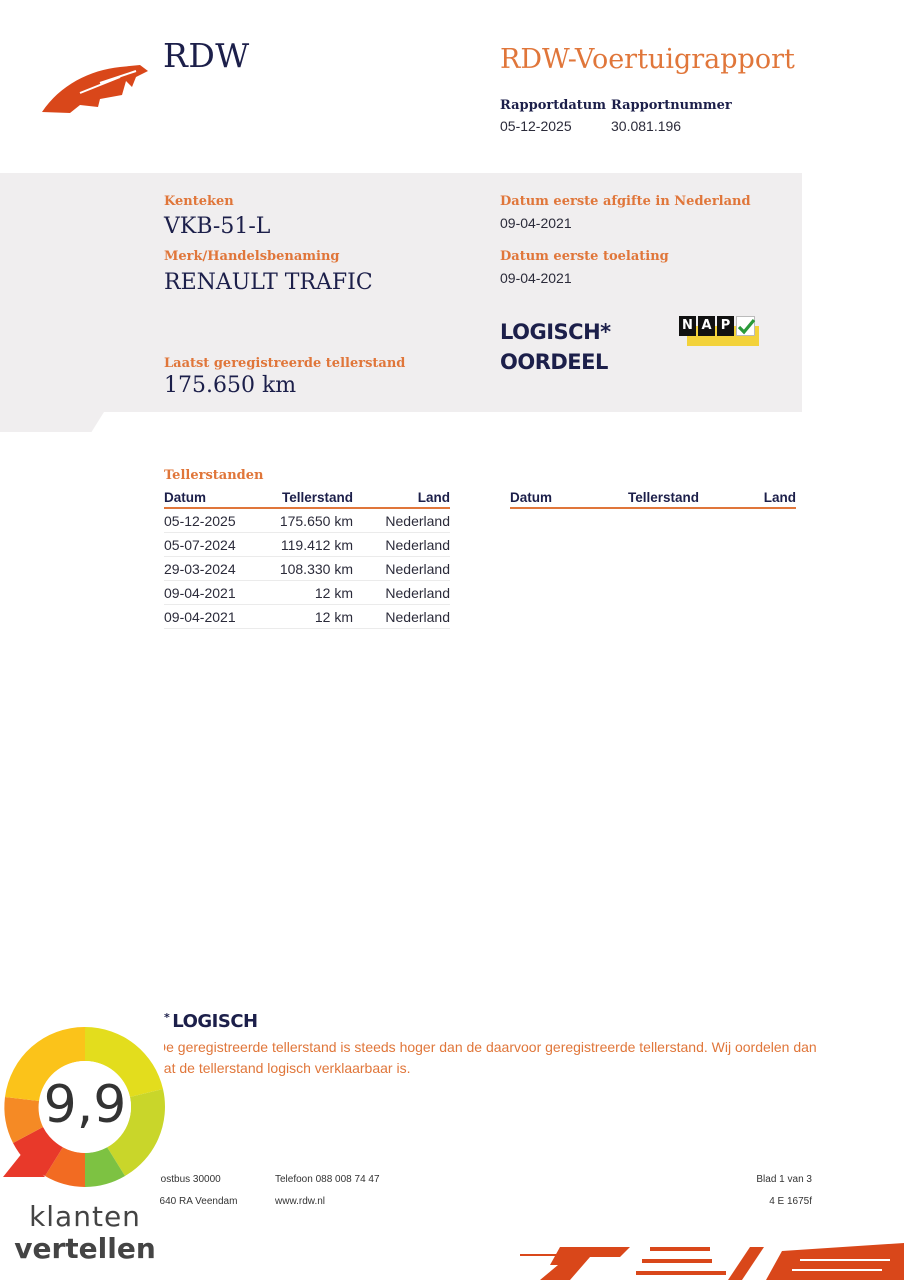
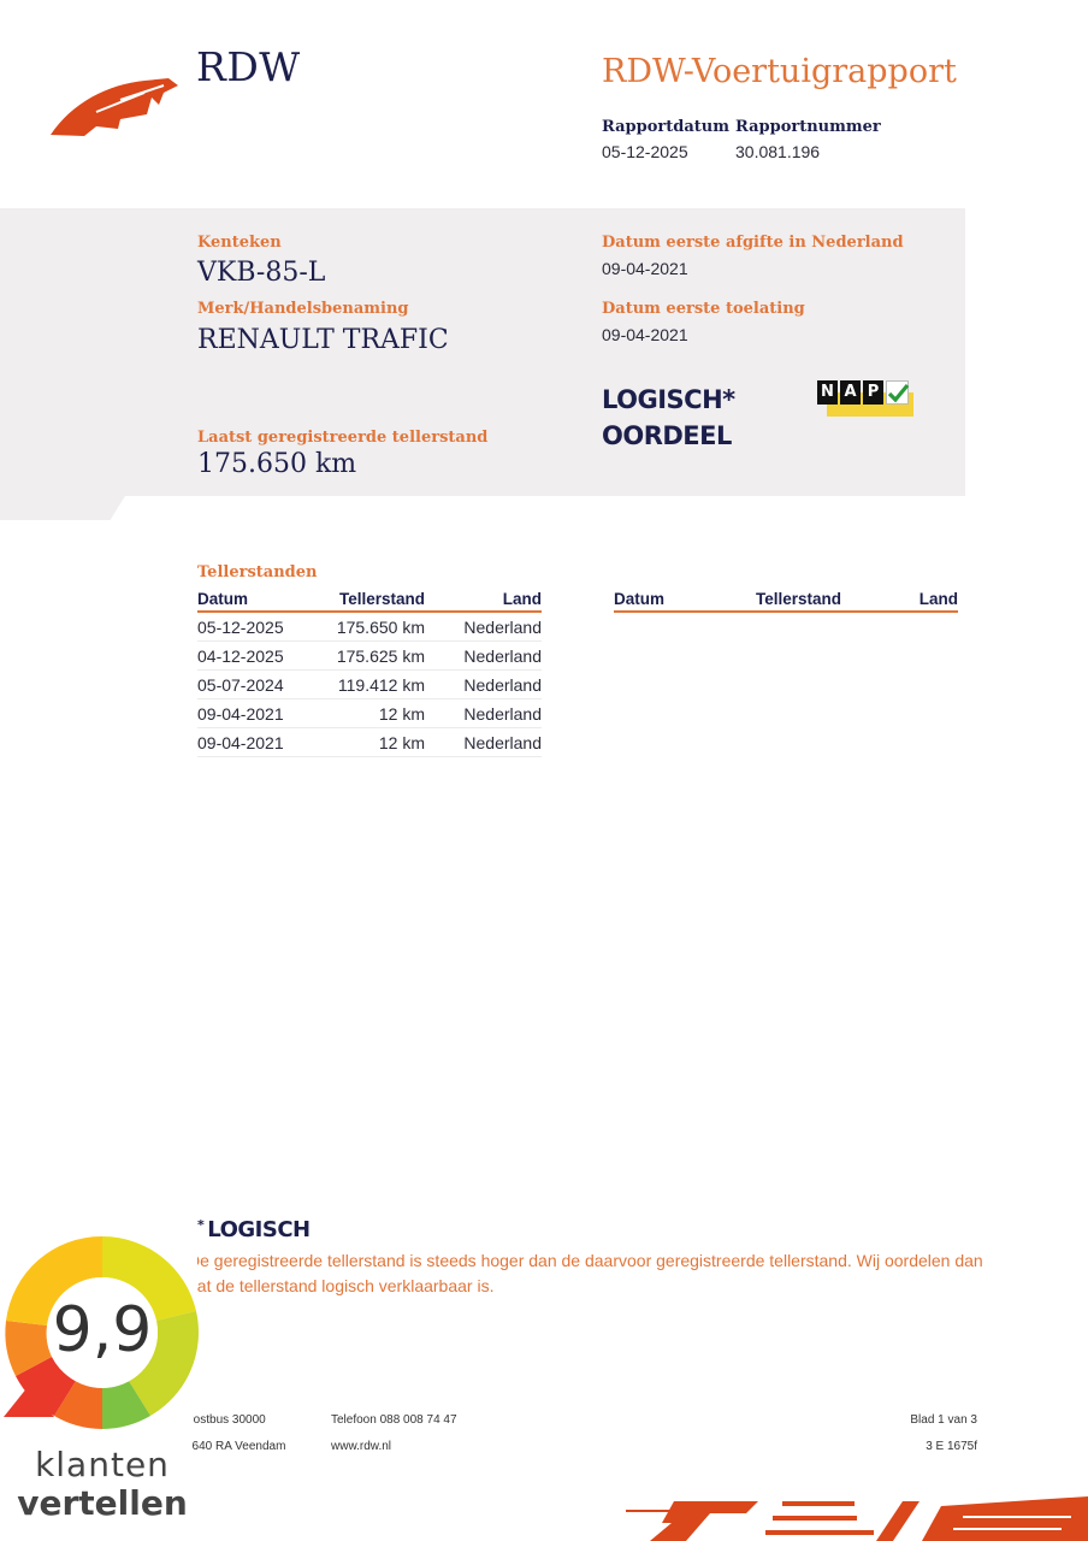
  RDW
  RDW-Voertuigrapport
  Rapportdatum
  05-12-2025
  Rapportnummer
  30.081.196
  Kenteken
- VKB-51-L
+ VKB-85-L
  Merk/Handelsbenaming
  RENAULT TRAFIC
  Laatst geregistreerde tellerstand
  175.650 km
  Datum eerste afgifte in Nederland
  09-04-2021
  Datum eerste toelating
  09-04-2021
  LOGISCH*
  OORDEEL
  N
  A
  P
  Tellerstanden
  Datum	Tellerstand	Land
  05-12-2025	175.650 km	Nederland
+ 04-12-2025	175.625 km	Nederland
  05-07-2024	119.412 km	Nederland
- 29-03-2024	108.330 km	Nederland
  09-04-2021	12 km	Nederland
  09-04-2021	12 km	Nederland
  Datum	Tellerstand	Land
  * LOGISCH
  e geregistreerde tellerstand is steeds hoger dan de daarvoor geregistreerde tellerstand. Wij oordelen dan
  at de tellerstand logisch verklaarbaar is.
  ostbus 30000
  640 RA Veendam
  Telefoon 088 008 74 47
  www.rdw.nl
  Blad 1 van 3
- 4 E 1675f
+ 3 E 1675f
  9,9
  klanten
  vertellen
